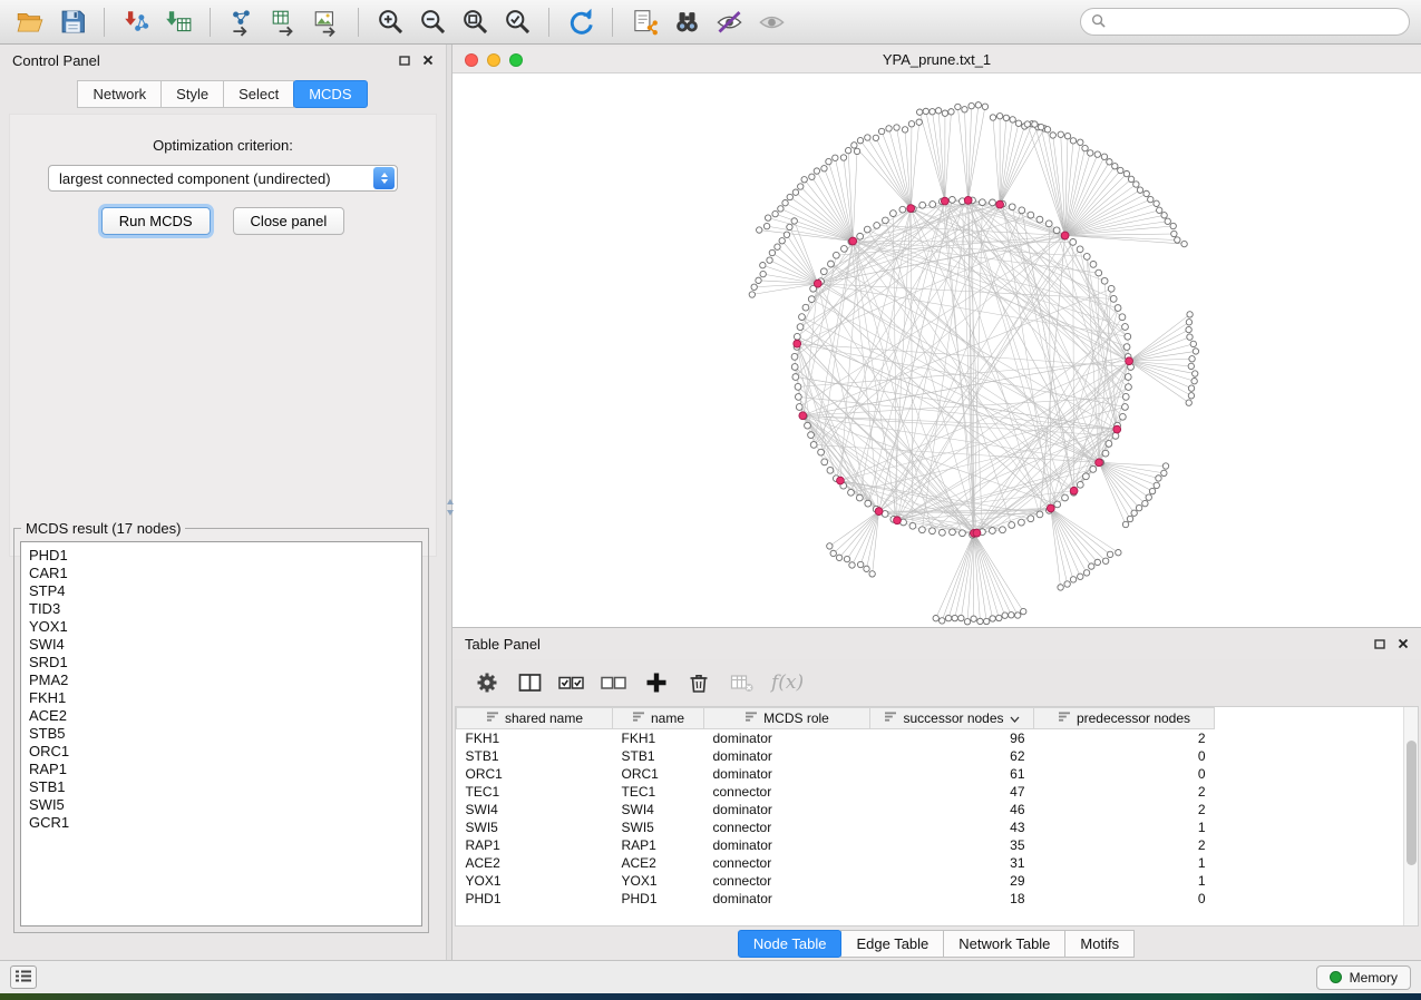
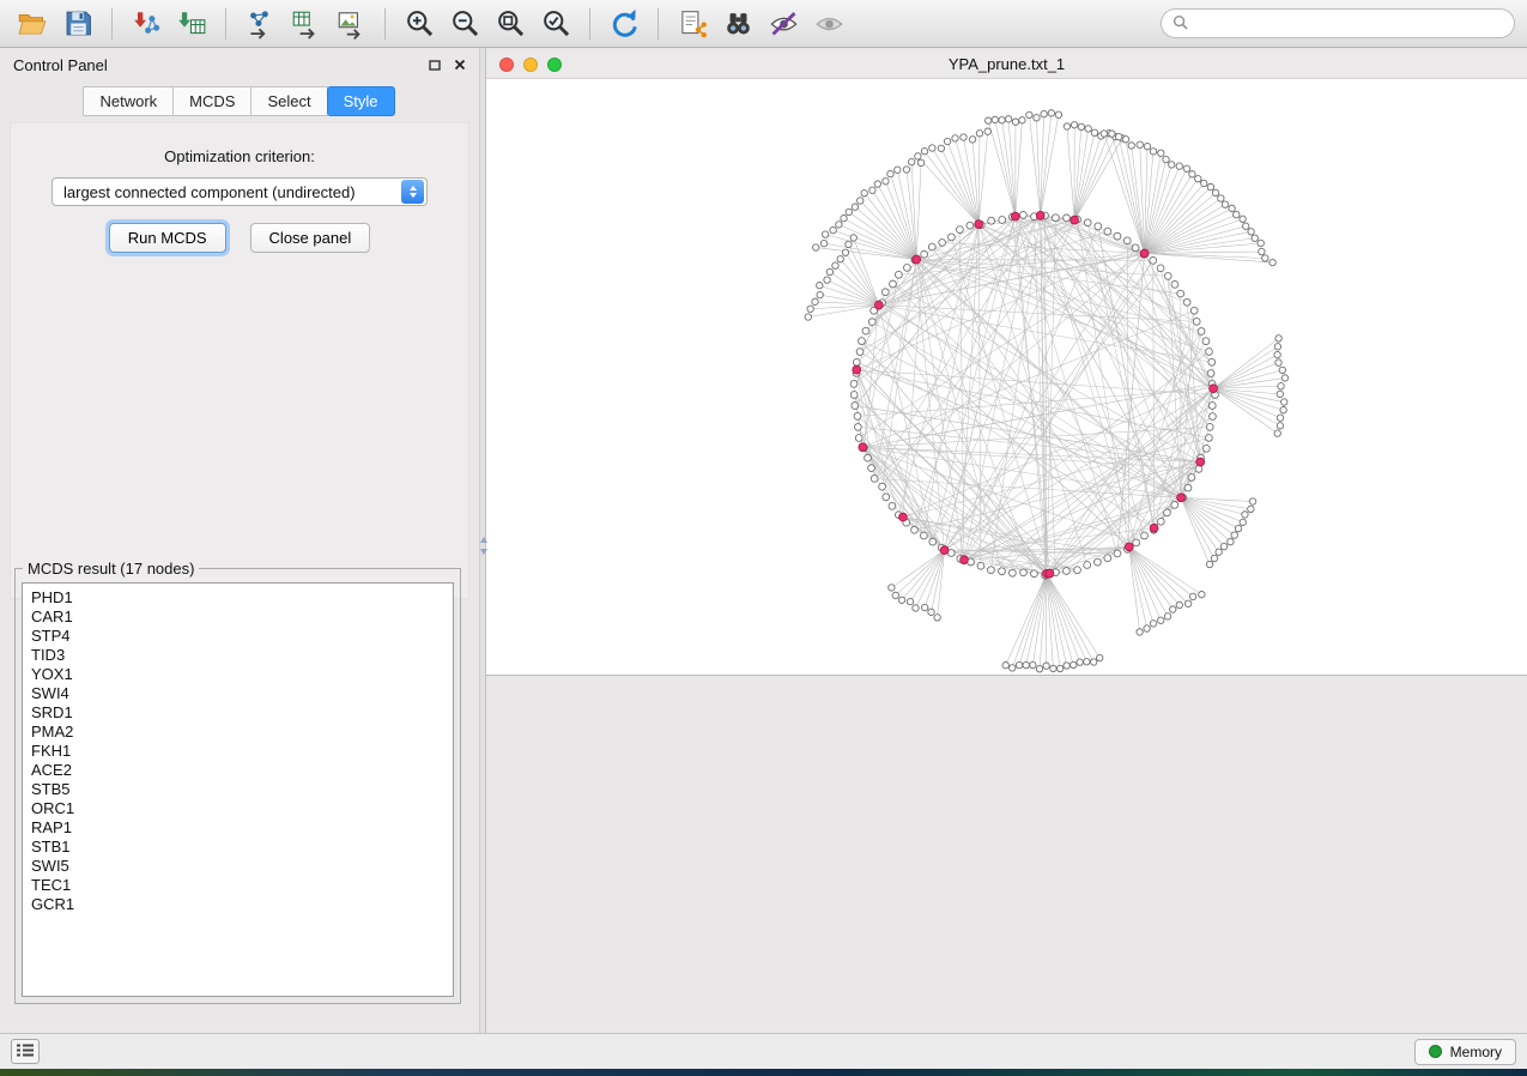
  Control Panel
  Network
- Style
+ MCDS
  Select
- MCDS
+ Style
  Optimization criterion:
  largest connected component (undirected)
  Run MCDS
  Close panel
  MCDS result (17 nodes)
  PHD1
  CAR1
  STP4
  TID3
  YOX1
  SWI4
  SRD1
  PMA2
  FKH1
  ACE2
  STB5
  ORC1
  RAP1
  STB1
  SWI5
+ TEC1
  GCR1
  YPA_prune.txt_1
- Table Panel
- f(x)
- shared name	name	MCDS role	successor nodes	predecessor nodes
- FKH1	FKH1	dominator	96	2
- STB1	STB1	dominator	62	0
- ORC1	ORC1	dominator	61	0
- TEC1	TEC1	connector	47	2
- SWI4	SWI4	dominator	46	2
- SWI5	SWI5	connector	43	1
- RAP1	RAP1	dominator	35	2
- ACE2	ACE2	connector	31	1
- YOX1	YOX1	connector	29	1
- PHD1	PHD1	dominator	18	0
- Node Table
- Edge Table
- Network Table
- Motifs
  Memory
